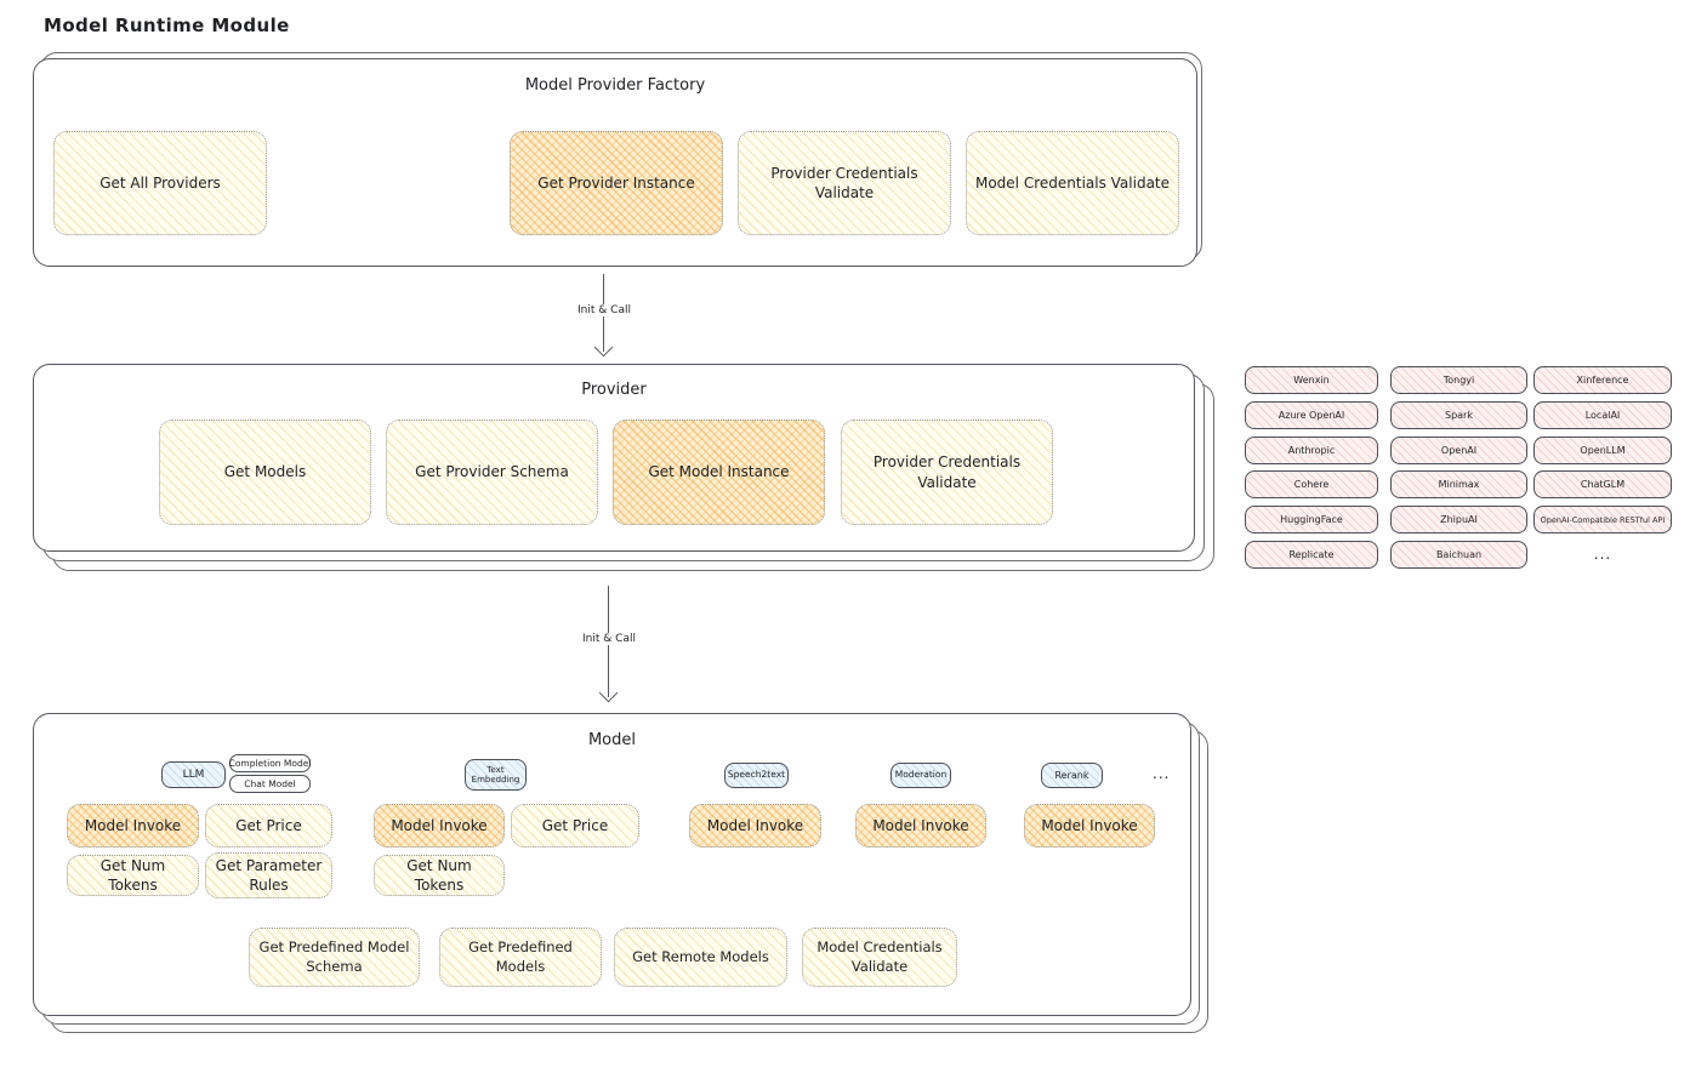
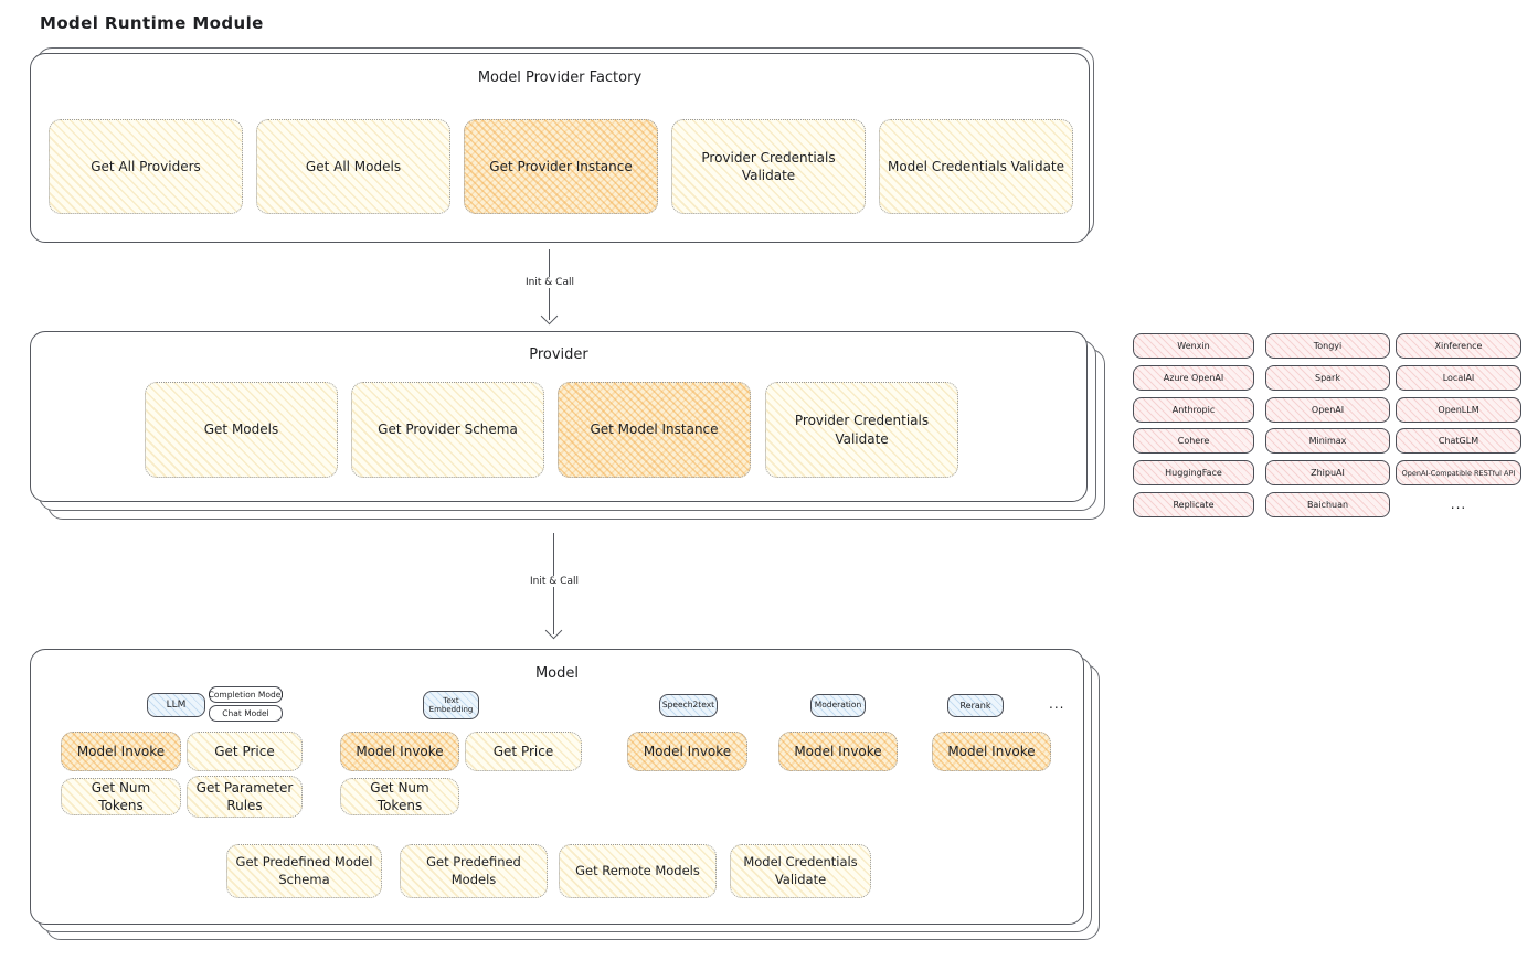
  Model Runtime Module
  Model Provider Factory
  Get All Providers
+ Get All Models
  Get Provider Instance
  Provider Credentials Validate
  Model Credentials Validate
  Init & Call
  Provider
  Get Models
  Get Provider Schema
  Get Model Instance
  Provider Credentials Validate
  Wenxin
  Tongyi
  Xinference
  Azure OpenAI
  Spark
  LocalAI
  Anthropic
  OpenAI
  OpenLLM
  Cohere
  Minimax
  ChatGLM
  HuggingFace
  ZhipuAI
  OpenAI-Compatible RESTful API
  Replicate
  Baichuan
  ...
  Init & Call
  Model
  LLM
  Completion Model
  Chat Model
  Text Embedding
  Speech2text
  Moderation
  Rerank
  ...
  Model Invoke
  Get Price
  Model Invoke
  Get Price
  Model Invoke
  Model Invoke
  Model Invoke
  Get Num Tokens
  Get Parameter Rules
  Get Num Tokens
  Get Predefined Model Schema
  Get Predefined Models
  Get Remote Models
  Model Credentials Validate
